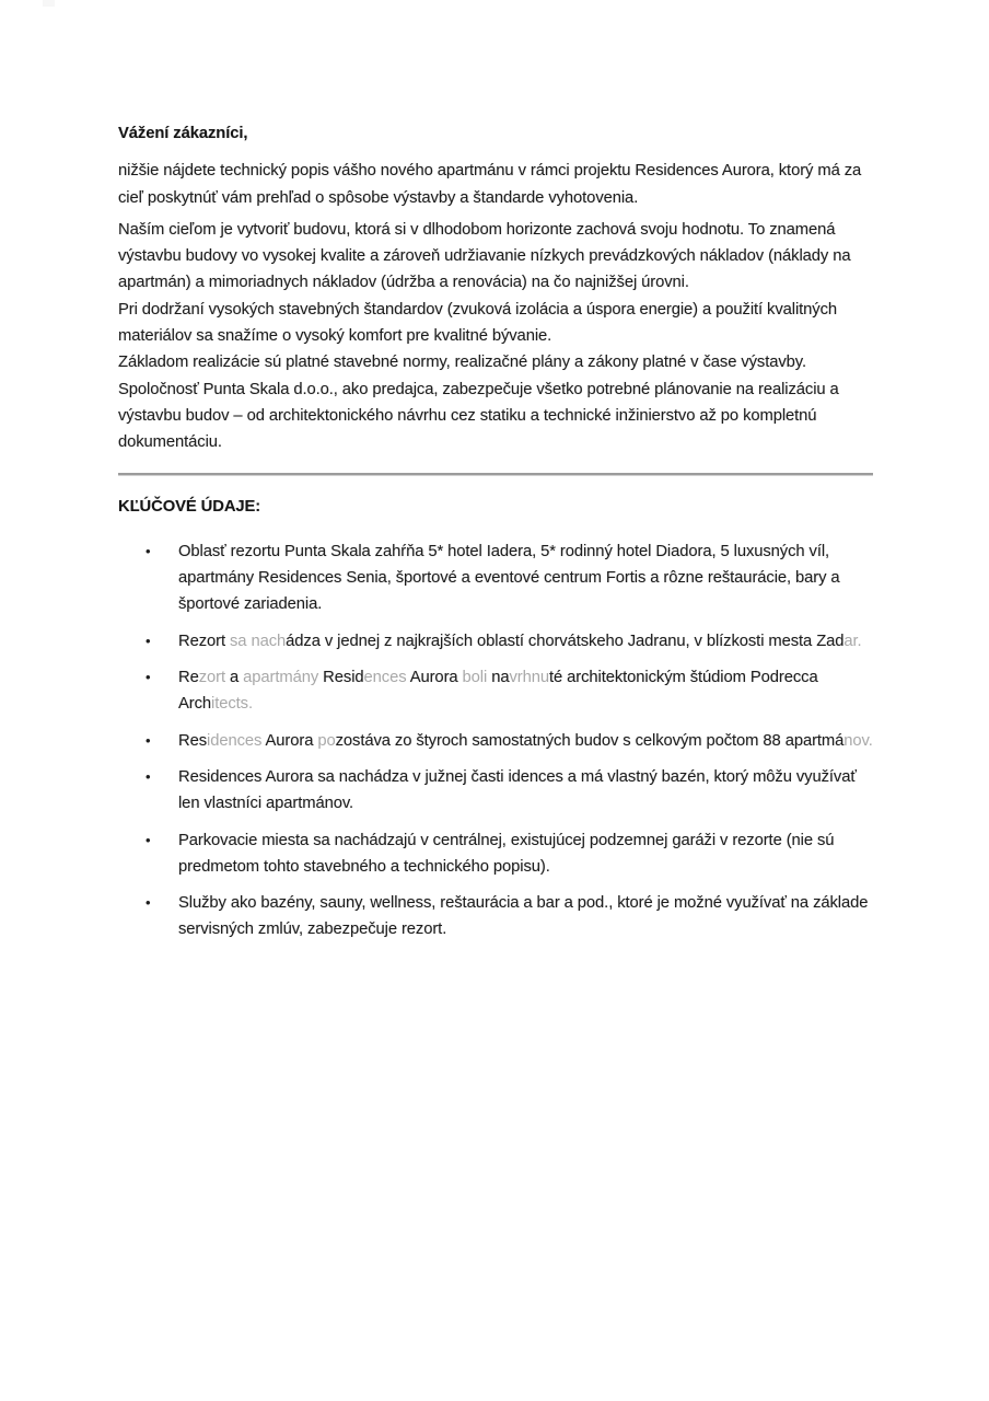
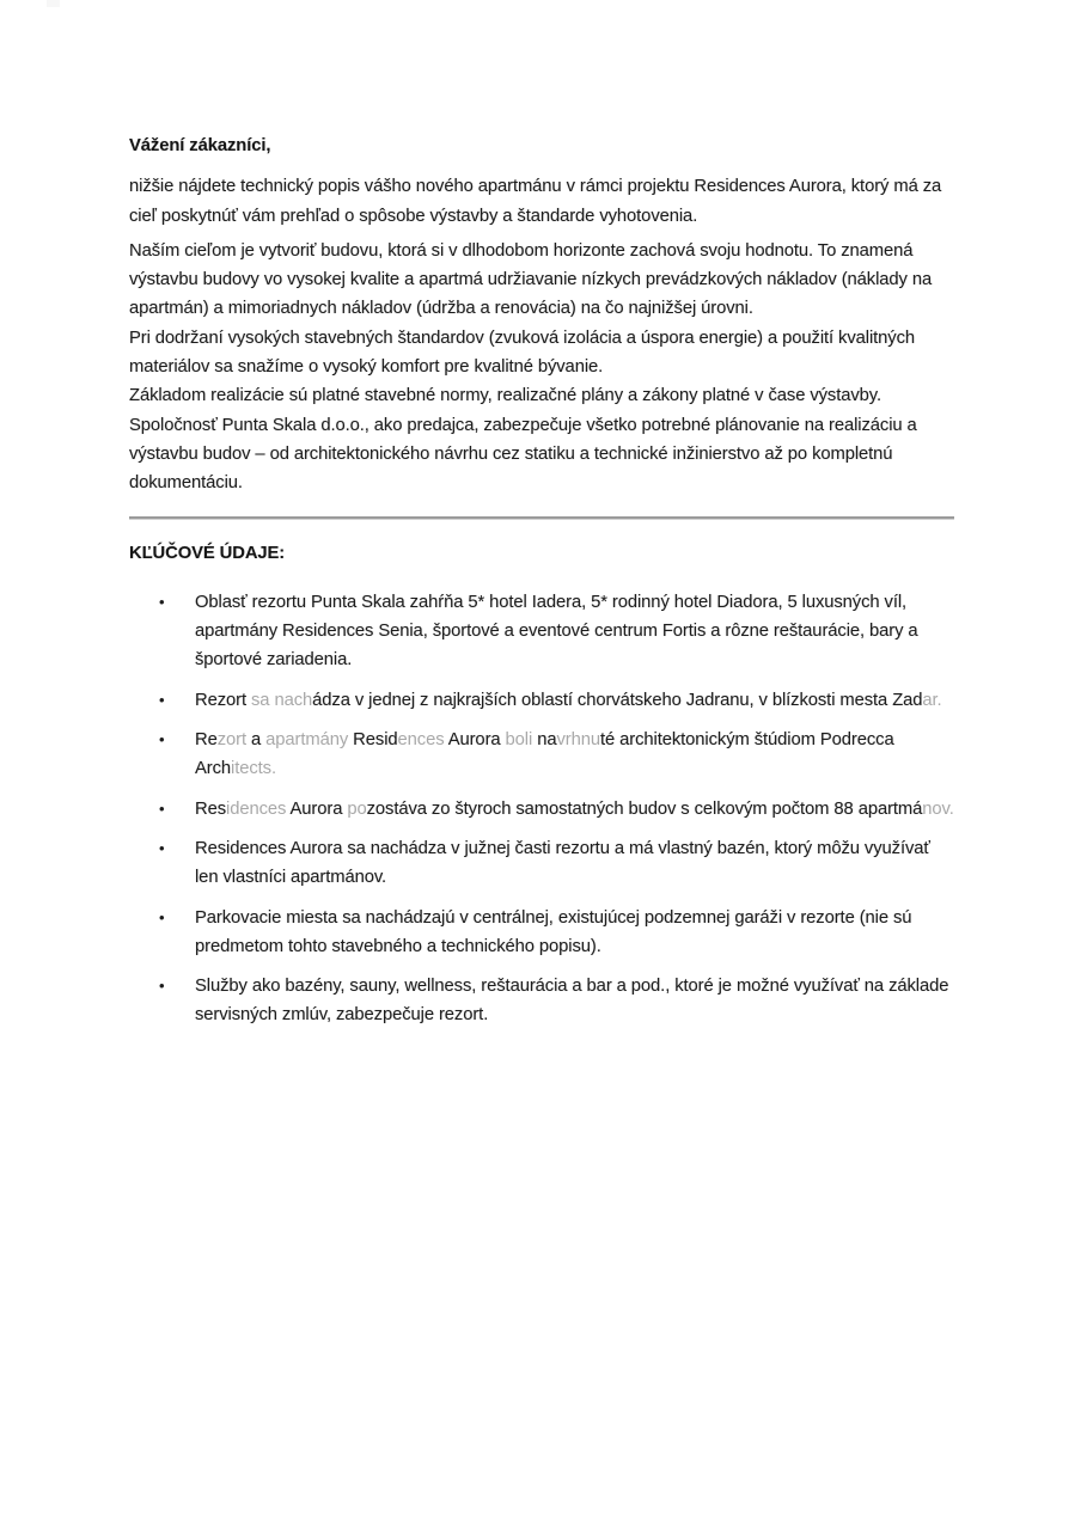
  Vážení zákazníci,
  nižšie nájdete technický popis vášho nového apartmánu v rámci projektu Residences Aurora, ktorý má za cieľ poskytnúť vám prehľad o spôsobe výstavby a štandarde vyhotovenia.
- Naším cieľom je vytvoriť budovu, ktorá si v dlhodobom horizonte zachová svoju hodnotu. To znamená výstavbu budovy vo vysokej kvalite a zároveň udržiavanie nízkych prevádzkových nákladov (náklady na apartmán) a mimoriadnych nákladov (údržba a renovácia) na čo najnižšej úrovni.
+ Naším cieľom je vytvoriť budovu, ktorá si v dlhodobom horizonte zachová svoju hodnotu. To znamená výstavbu budovy vo vysokej kvalite a apartmá udržiavanie nízkych prevádzkových nákladov (náklady na apartmán) a mimoriadnych nákladov (údržba a renovácia) na čo najnižšej úrovni.
  Pri dodržaní vysokých stavebných štandardov (zvuková izolácia a úspora energie) a použití kvalitných materiálov sa snažíme o vysoký komfort pre kvalitné bývanie.
  Základom realizácie sú platné stavebné normy, realizačné plány a zákony platné v čase výstavby. Spoločnosť Punta Skala d.o.o., ako predajca, zabezpečuje všetko potrebné plánovanie na realizáciu a výstavbu budov – od architektonického návrhu cez statiku a technické inžinierstvo až po kompletnú dokumentáciu.
  KĽÚČOVÉ ÚDAJE:
  •
  Oblasť rezortu Punta Skala zahŕňa 5* hotel Iadera, 5* rodinný hotel Diadora, 5 luxusných víl, apartmány Residences Senia, športové a eventové centrum Fortis a rôzne reštaurácie, bary a športové zariadenia.
  •
  Rezort sa nachádza v jednej z najkrajších oblastí chorvátskeho Jadranu, v blízkosti mesta Zadar.
  •
  Rezort a apartmány Residences Aurora boli navrhnuté architektonickým štúdiom Podrecca Architects.
  •
  Residences Aurora pozostáva zo štyroch samostatných budov s celkovým počtom 88 apartmánov.
  •
- Residences Aurora sa nachádza v južnej časti idences a má vlastný bazén, ktorý môžu využívať len vlastníci apartmánov.
+ Residences Aurora sa nachádza v južnej časti rezortu a má vlastný bazén, ktorý môžu využívať len vlastníci apartmánov.
  •
  Parkovacie miesta sa nachádzajú v centrálnej, existujúcej podzemnej garáži v rezorte (nie sú predmetom tohto stavebného a technického popisu).
  •
  Služby ako bazény, sauny, wellness, reštaurácia a bar a pod., ktoré je možné využívať na základe servisných zmlúv, zabezpečuje rezort.
